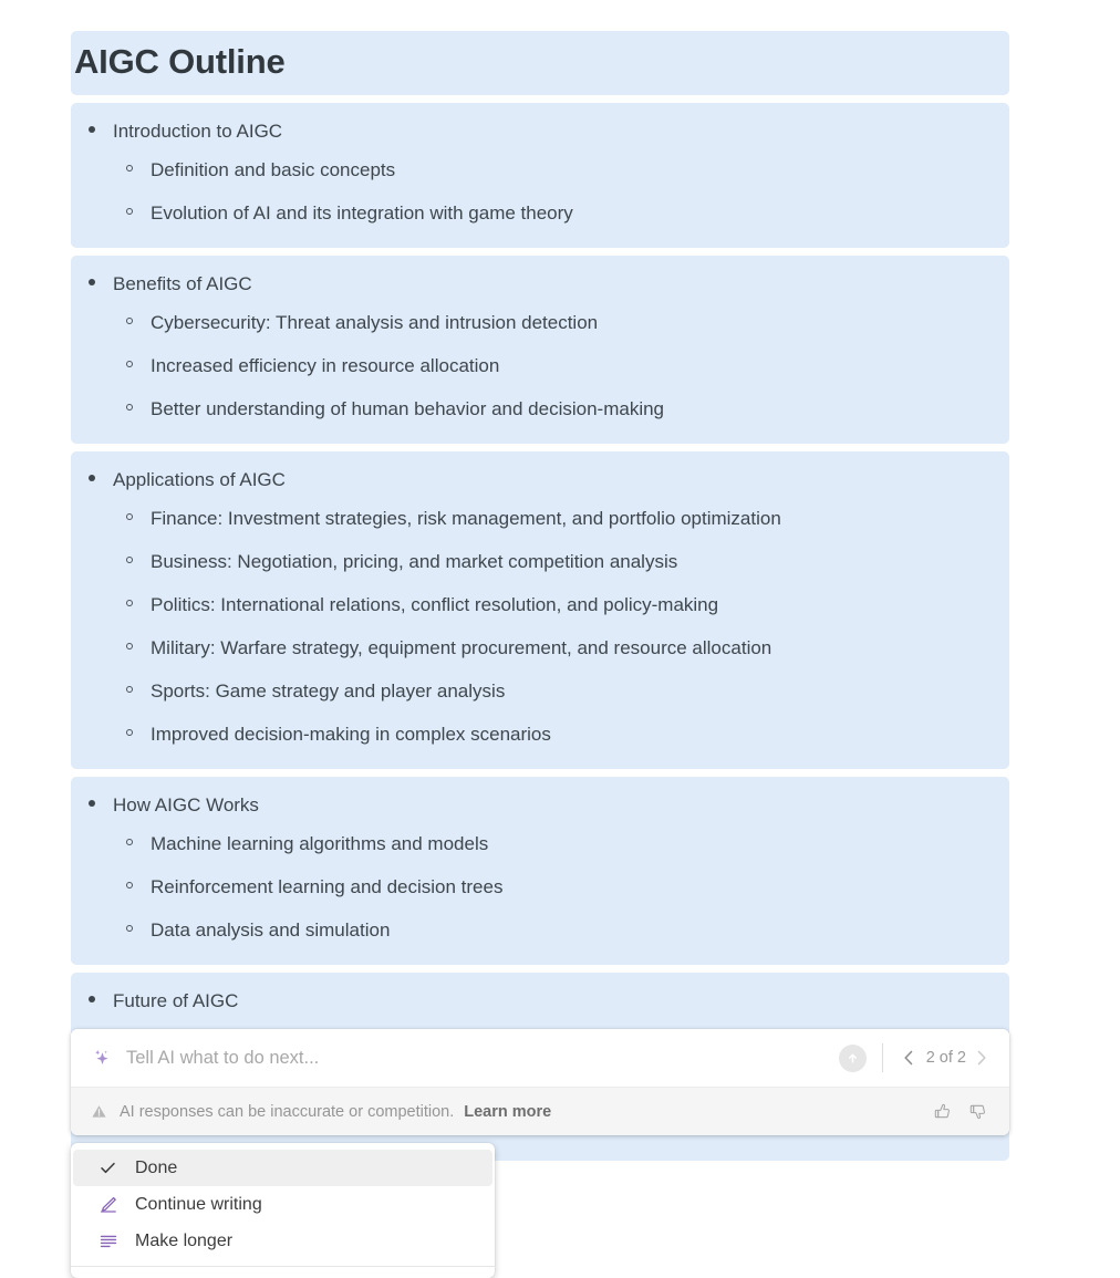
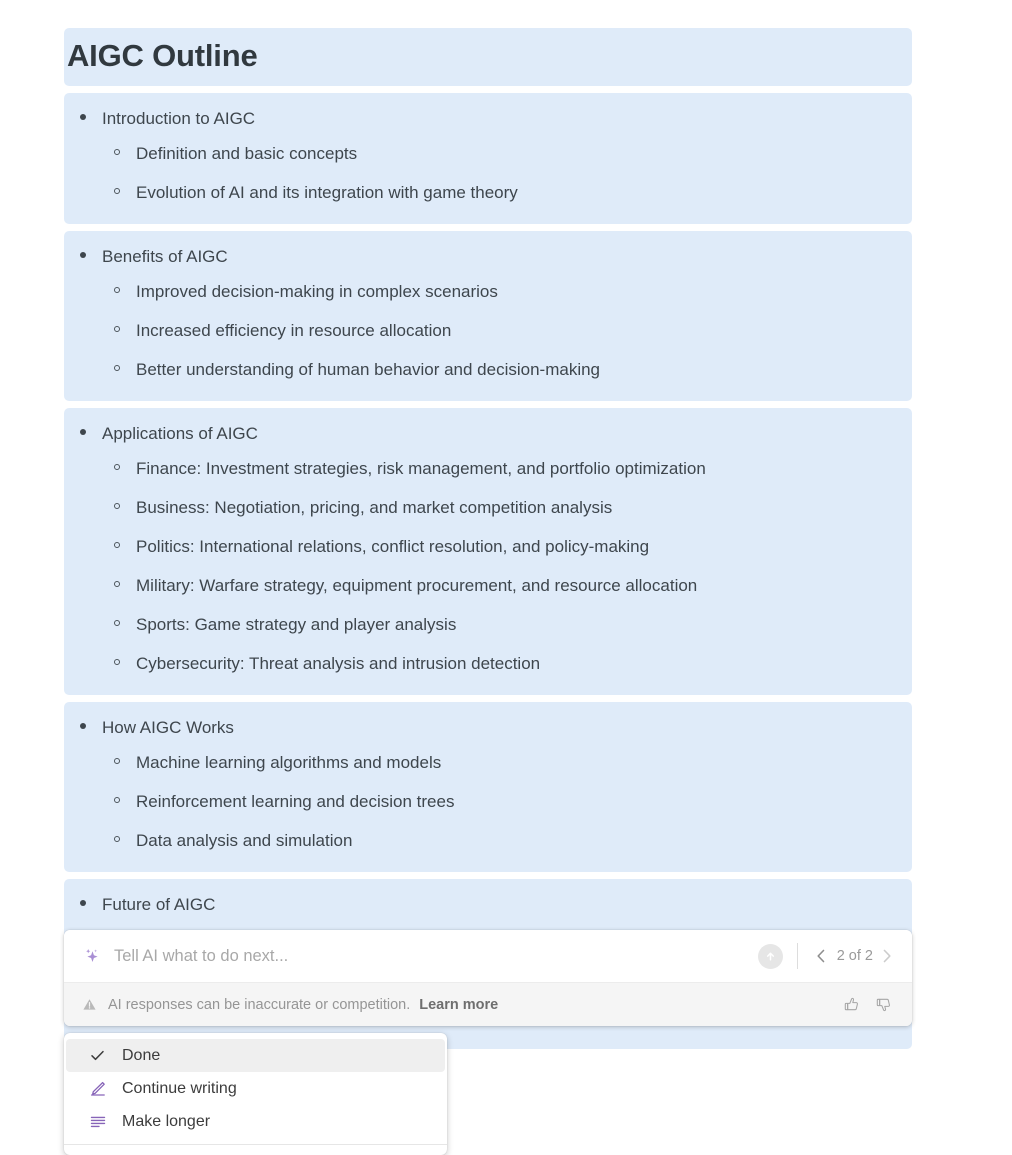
  AIGC Outline
  Introduction to AIGC
  Definition and basic concepts
  Evolution of AI and its integration with game theory
  Benefits of AIGC
- Cybersecurity: Threat analysis and intrusion detection
+ Improved decision-making in complex scenarios
  Increased efficiency in resource allocation
  Better understanding of human behavior and decision-making
  Applications of AIGC
  Finance: Investment strategies, risk management, and portfolio optimization
  Business: Negotiation, pricing, and market competition analysis
  Politics: International relations, conflict resolution, and policy-making
  Military: Warfare strategy, equipment procurement, and resource allocation
  Sports: Game strategy and player analysis
- Improved decision-making in complex scenarios
+ Cybersecurity: Threat analysis and intrusion detection
  How AIGC Works
  Machine learning algorithms and models
  Reinforcement learning and decision trees
  Data analysis and simulation
  Future of AIGC
  Tell AI what to do next...
  2 of 2
  AI responses can be inaccurate or competition.
  Learn more
  Done
  Continue writing
  Make longer
